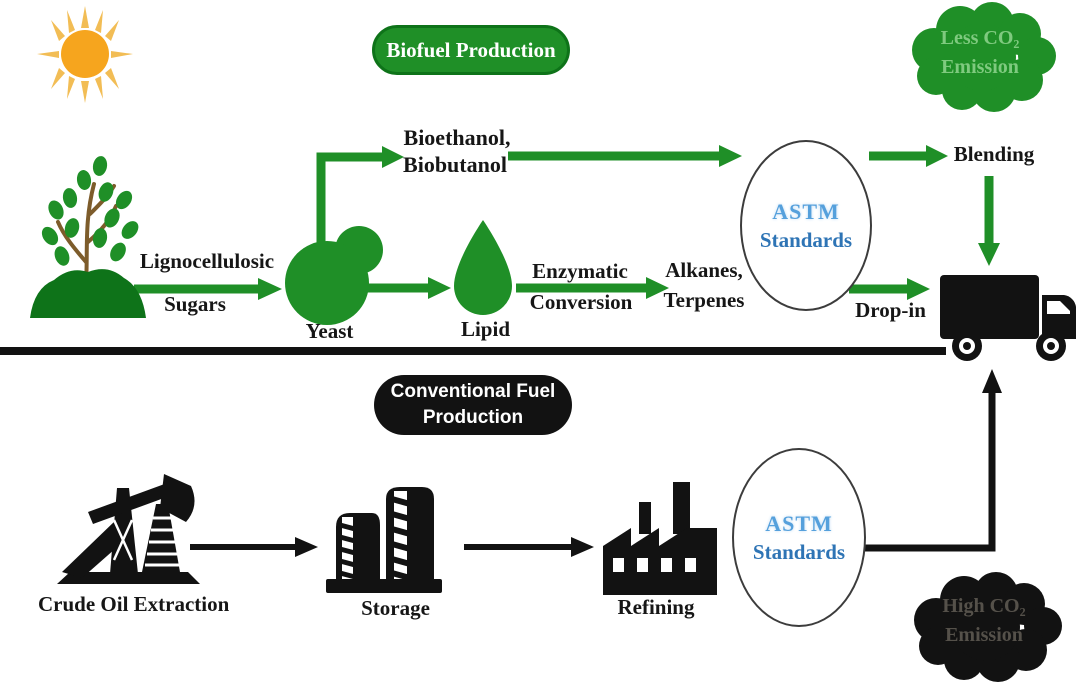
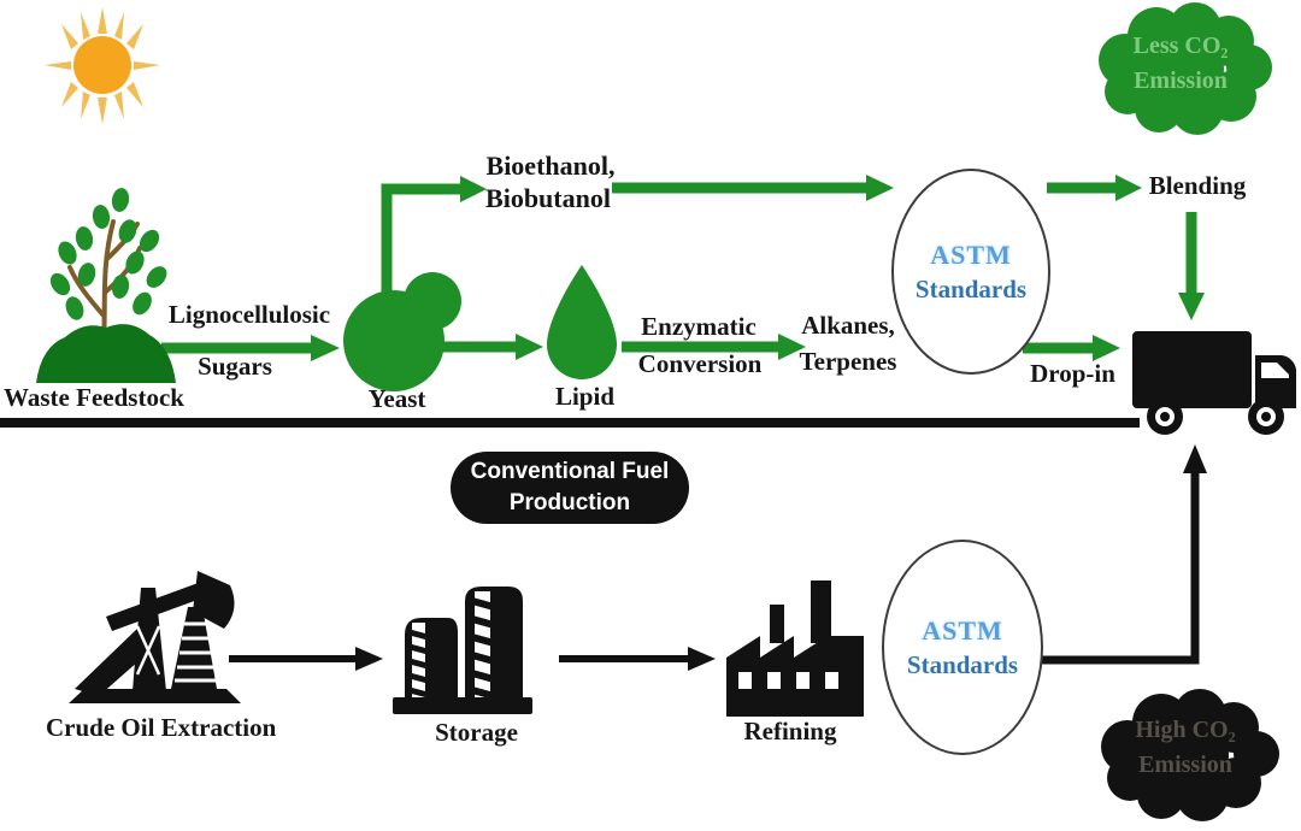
  Less CO₂
  Emission
  High CO₂
  Emission
- Biofuel Production
  Conventional Fuel
  Production
  ASTM
  Standards
  ASTM
  Standards
  Lignocellulosic
  Sugars
+ Waste Feedstock
  Yeast
  Lipid
  Bioethanol,
  Biobutanol
  Enzymatic
  Conversion
  Alkanes,
  Terpenes
  Blending
  Drop-in
  Crude Oil Extraction
  Storage
  Refining
